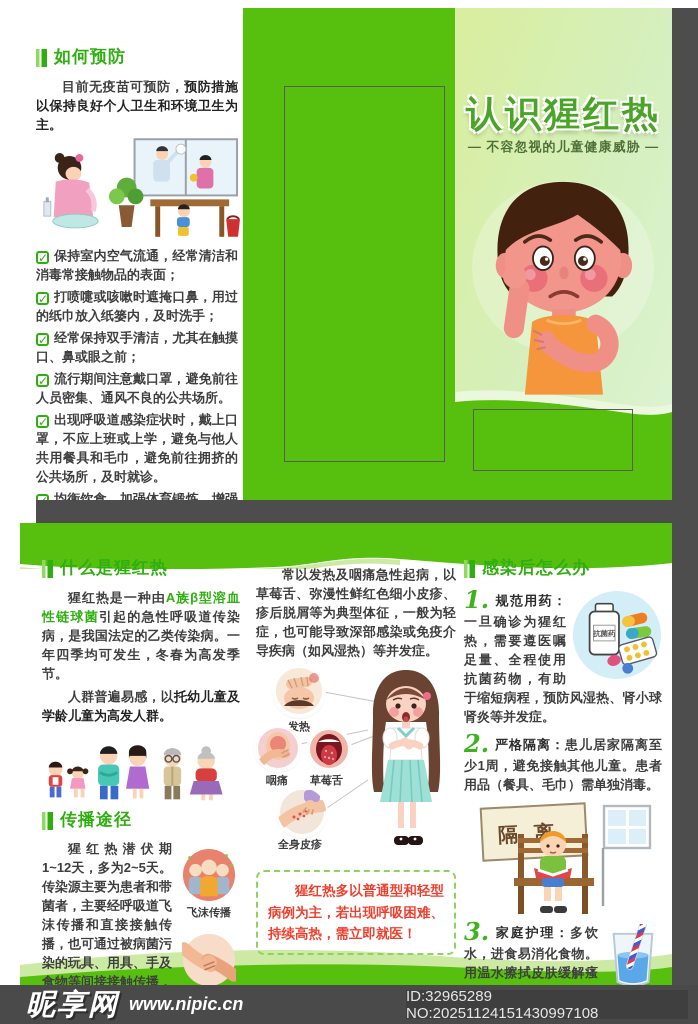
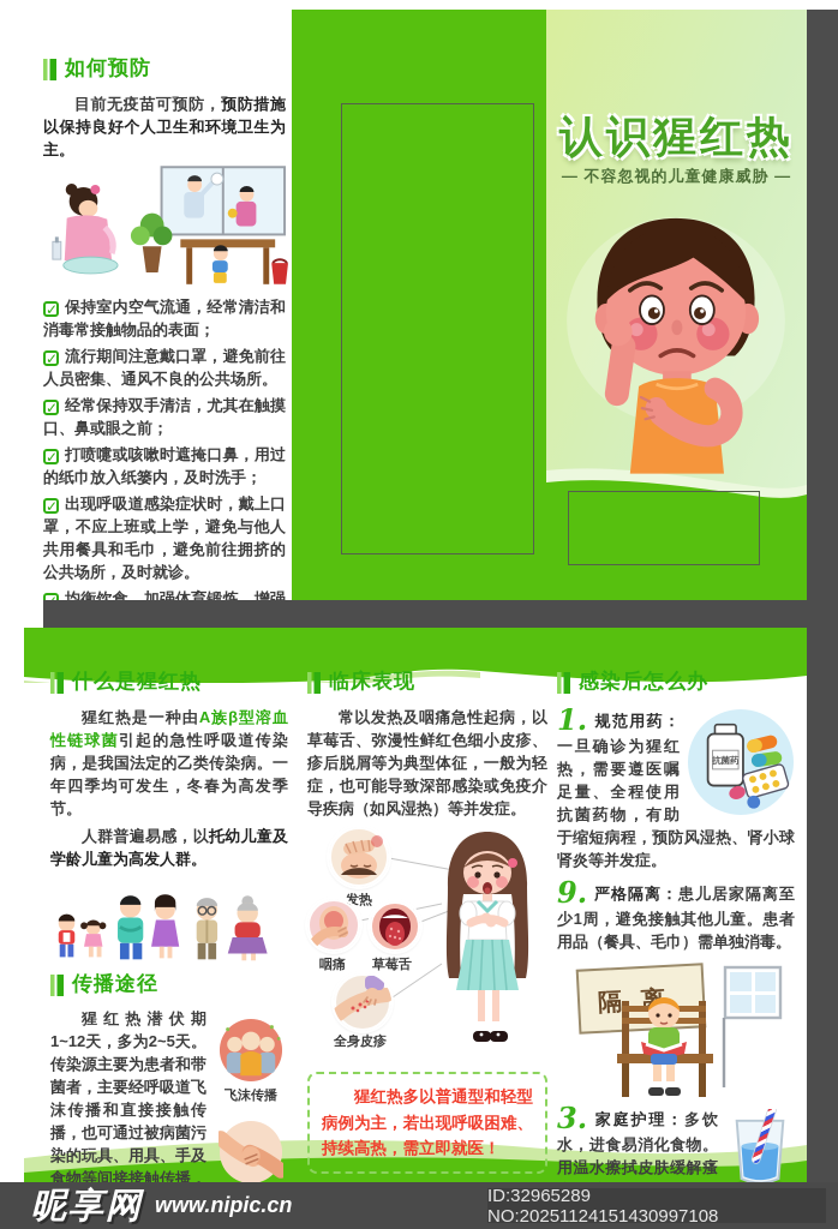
  如何预防
  目前无疫苗可预防，预防措施以保持良好个人卫生和环境卫生为主。
  ✓ 保持室内空气流通，经常清洁和消毒常接触物品的表面；
- ✓ 打喷嚏或咳嗽时遮掩口鼻，用过的纸巾放入纸篓内，及时洗手；
+ ✓ 流行期间注意戴口罩，避免前往人员密集、通风不良的公共场所。
  ✓ 经常保持双手清洁，尤其在触摸口、鼻或眼之前；
- ✓ 流行期间注意戴口罩，避免前往人员密集、通风不良的公共场所。
+ ✓ 打喷嚏或咳嗽时遮掩口鼻，用过的纸巾放入纸篓内，及时洗手；
  ✓ 出现呼吸道感染症状时，戴上口罩，不应上班或上学，避免与他人共用餐具和毛巾，避免前往拥挤的公共场所，及时就诊。
  认识猩红热
  — 不容忽视的儿童健康威胁 —
  什么是猩红热
  猩红热是一种由A族β型溶血性链球菌引起的急性呼吸道传染病，是我国法定的乙类传染病。一年四季均可发生，冬春为高发季节。
  人群普遍易感，以托幼儿童及学龄儿童为高发人群。
  传播途径
  猩红热潜伏期1~12天，多为2~5天。传染源主要为患者和带菌者，主要经呼吸道飞沫传播和直接接触传播，也可通过被病菌污染的玩具、用具、手及食物等间接接触传播，
  飞沫传播
+ 临床表现
  常以发热及咽痛急性起病，以草莓舌、弥漫性鲜红色细小皮疹、疹后脱屑等为典型体征，一般为轻症，也可能导致深部感染或免疫介导疾病（如风湿热）等并发症。
  发热
  咽痛
  草莓舌
  全身皮疹
  猩红热多以普通型和轻型病例为主，若出现呼吸困难、持续高热，需立即就医！
  感染后怎么办
  抗菌药
  1. 规范用药：一旦确诊为猩红热，需要遵医嘱足量、全程使用抗菌药物，有助于缩短病程，预防风湿热、肾小球肾炎等并发症。
- 2. 严格隔离：患儿居家隔离至少1周，避免接触其他儿童。患者用品（餐具、毛巾）需单独消毒。
+ 9. 严格隔离：患儿居家隔离至少1周，避免接触其他儿童。患者用品（餐具、毛巾）需单独消毒。
  3. 家庭护理：多饮水，进食易消化食物。用温水擦拭皮肤缓解瘙
  昵享网
  www.nipic.cn
  ID:32965289 NO:20251124151430997108
